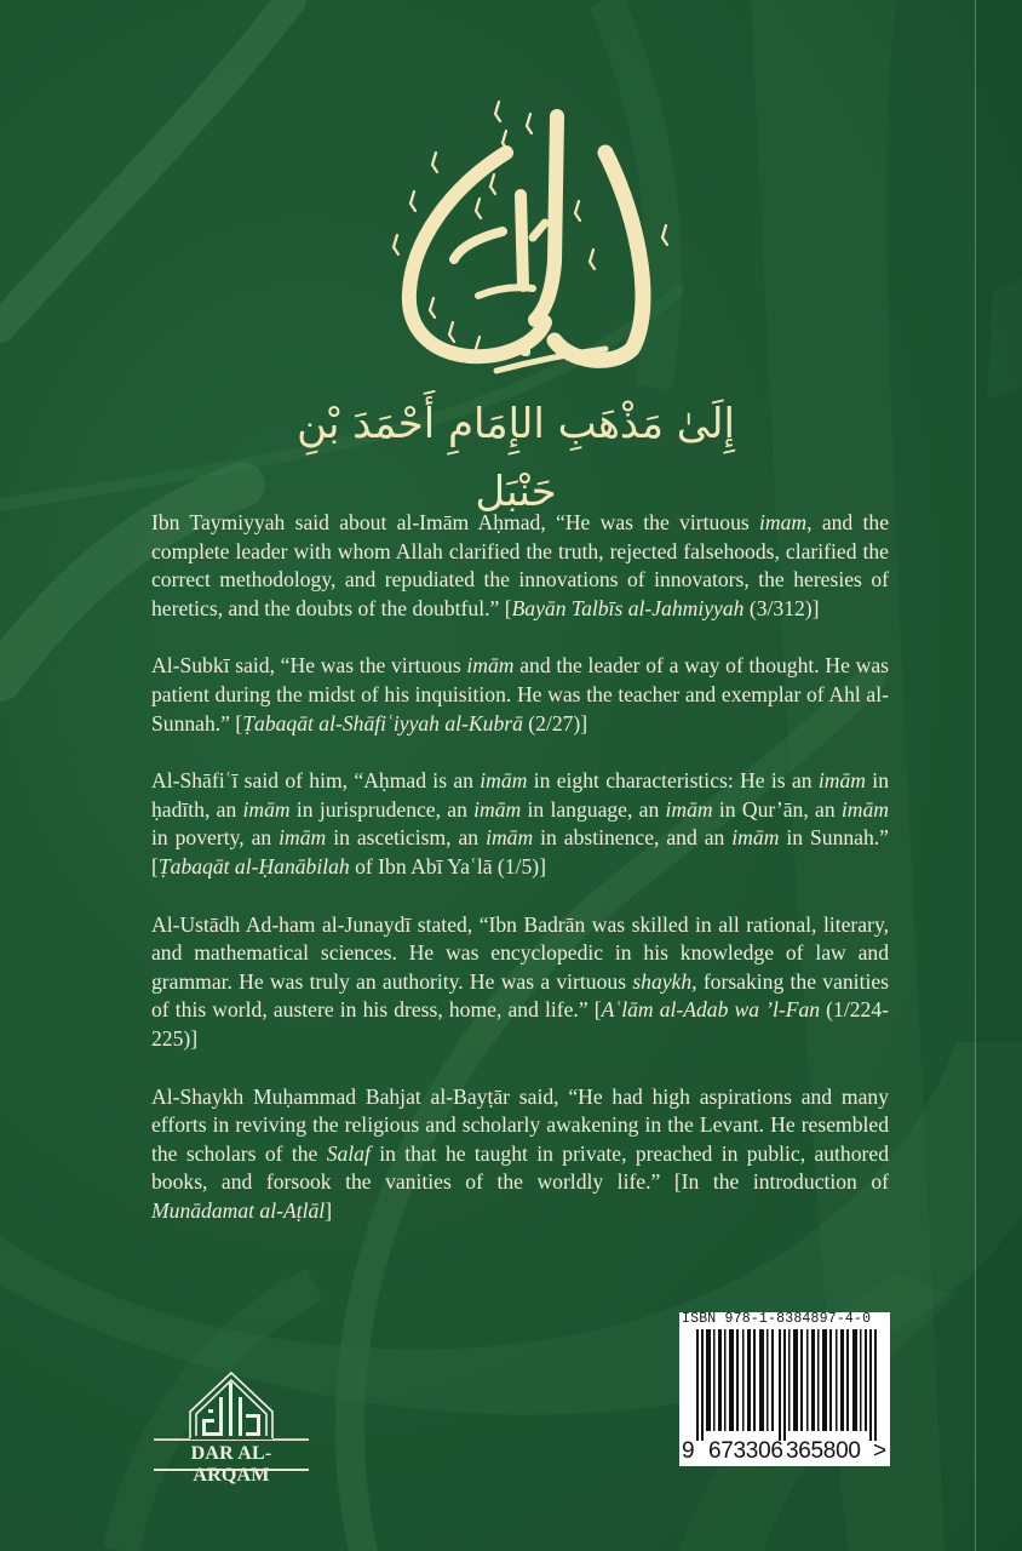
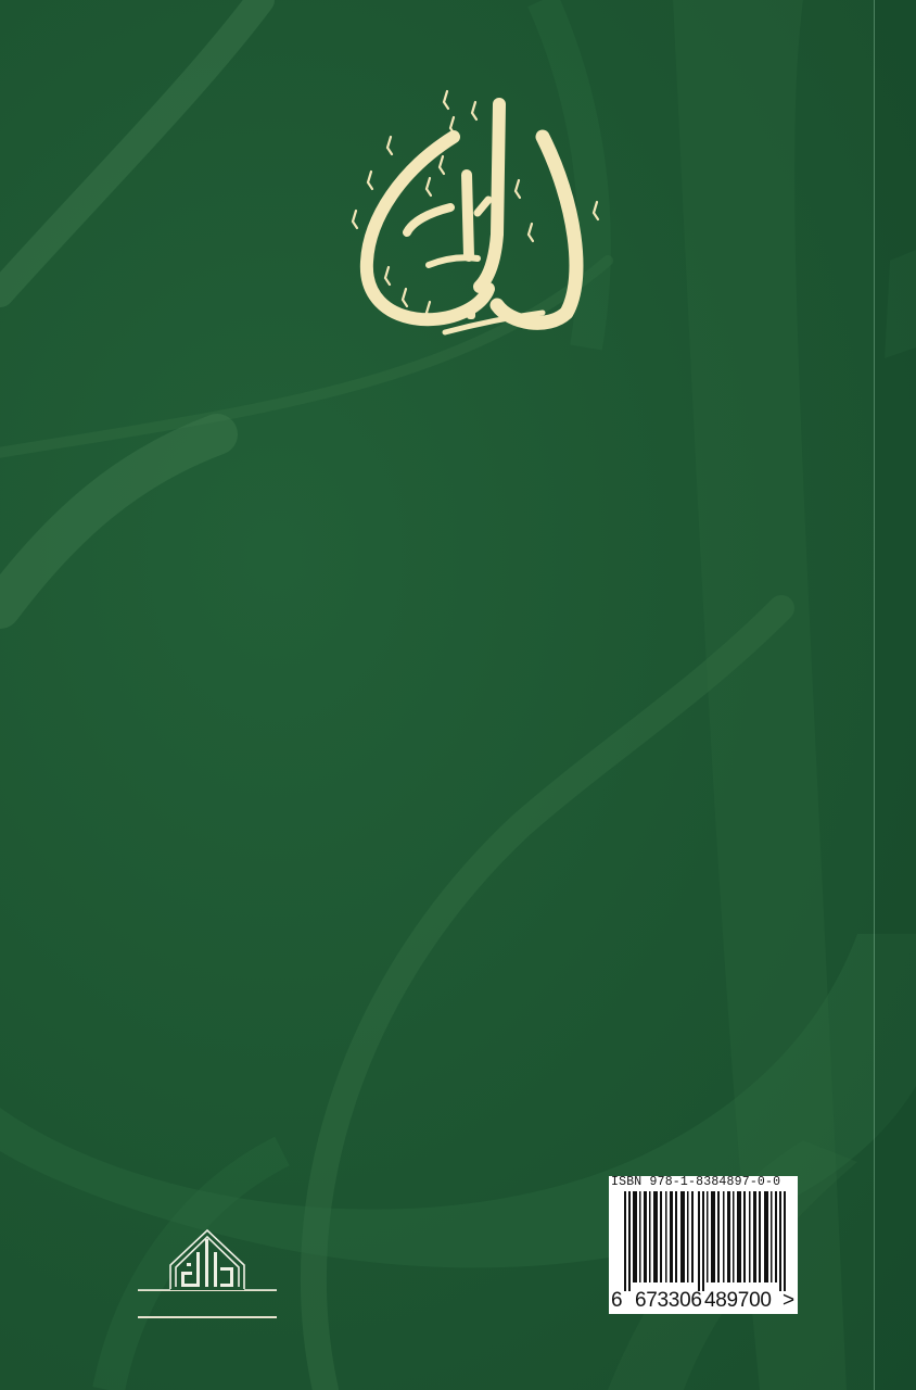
- إِلَىٰ مَذْهَبِ الإِمَامِ أَحْمَدَ بْنِ حَنْبَل
- Ibn Taymiyyah said about al-Imām Aḥmad, “He was the virtuous imam, and the complete leader with whom Allah clarified the truth, rejected falsehoods, clarified the correct methodology, and repudiated the innovations of innovators, the heresies of heretics, and the doubts of the doubtful.” [Bayān Talbīs al-Jahmiyyah (3/312)]
- Al-Subkī said, “He was the virtuous imām and the leader of a way of thought. He was patient during the midst of his inquisition. He was the teacher and exemplar of Ahl al-Sunnah.” [Ṭabaqāt al-Shāfiʿiyyah al-Kubrā (2/27)]
- Al-Shāfiʿī said of him, “Aḥmad is an imām in eight characteristics: He is an imām in ḥadīth, an imām in jurisprudence, an imām in language, an imām in Qur’ān, an imām in poverty, an imām in asceticism, an imām in abstinence, and an imām in Sunnah.” [Ṭabaqāt al-Ḥanābilah of Ibn Abī Yaʿlā (1/5)]
- Al-Ustādh Ad-ham al-Junaydī stated, “Ibn Badrān was skilled in all rational, literary, and mathematical sciences. He was encyclopedic in his knowledge of law and grammar. He was truly an authority. He was a virtuous shaykh, forsaking the vanities of this world, austere in his dress, home, and life.” [Aʿlām al-Adab wa ’l-Fan (1/224-225)]
- Al-Shaykh Muḥammad Bahjat al-Bayṭār said, “He had high aspirations and many efforts in reviving the religious and scholarly awakening in the Levant. He resembled the scholars of the Salaf in that he taught in private, preached in public, authored books, and forsook the vanities of the worldly life.” [In the introduction of Munādamat al-Aṭlāl]
- DAR AL-ARQAM
- ISBN 978-1-8384897-4-0
+ ISBN 978-1-8384897-0-0
- 9
+ 6
  673306
- 365800
+ 489700
  >
